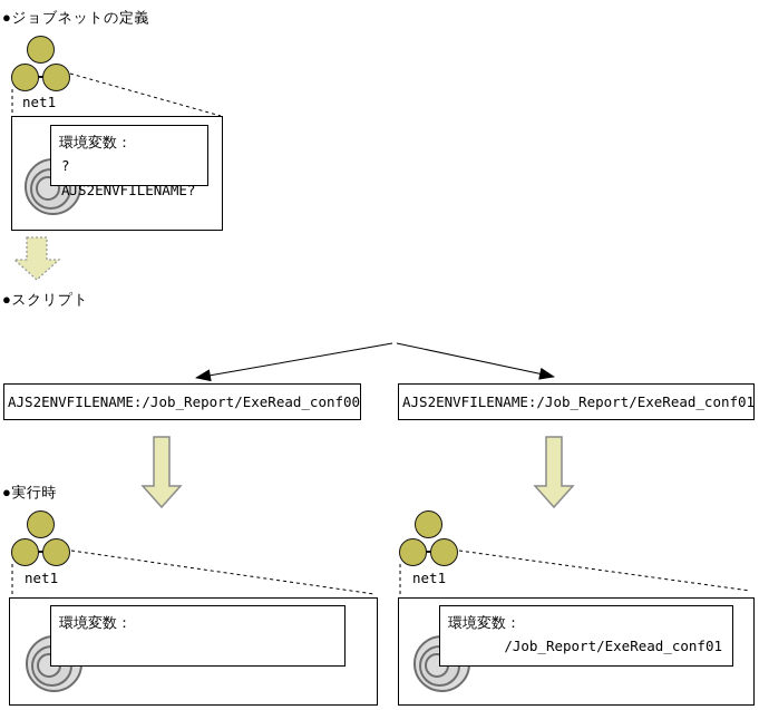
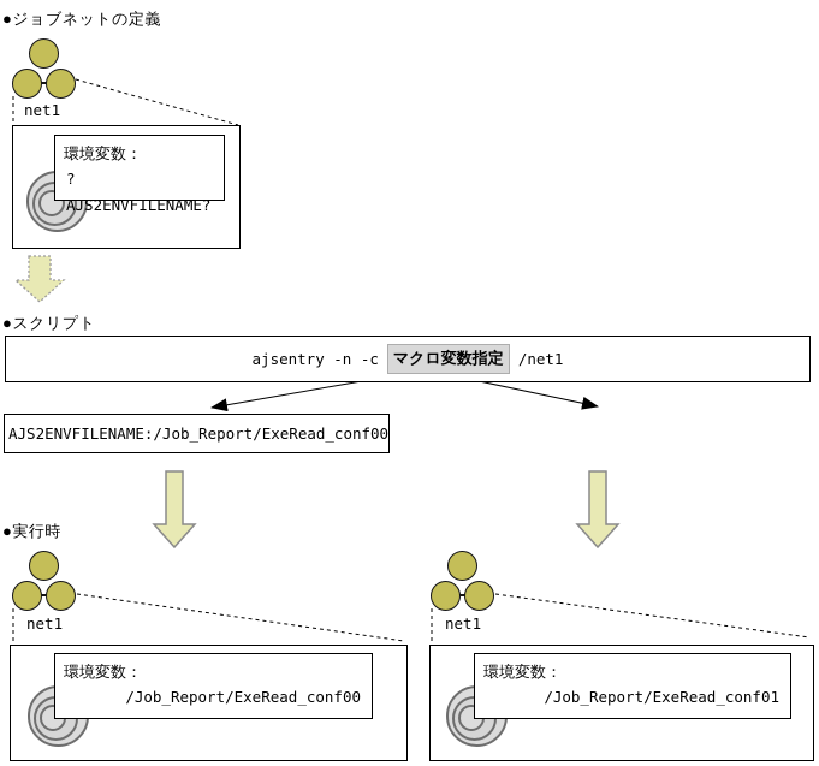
  ●ジョブネットの定義
  net1
  環境変数：
  ?AJS2ENVFILENAME?
  ●スクリプト
+ ajsentry -n -c
+ マクロ変数指定
+ /net1
  AJS2ENVFILENAME:/Job_Report/ExeRead_conf00
- AJS2ENVFILENAME:/Job_Report/ExeRead_conf01
  ●実行時
  net1
  環境変数：
+ /Job_Report/ExeRead_conf00
  net1
  環境変数：
  /Job_Report/ExeRead_conf01
